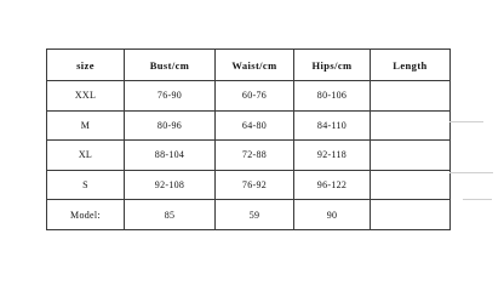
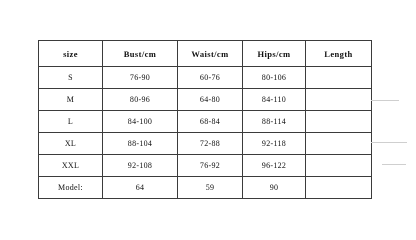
  size	Bust/cm	Waist/cm	Hips/cm	Length
- XXL	76-90	60-76	80-106
+ S	76-90	60-76	80-106
  M	80-96	64-80	84-110
+ L	84-100	68-84	88-114
  XL	88-104	72-88	92-118
- S	92-108	76-92	96-122
+ XXL	92-108	76-92	96-122
- Model:	85	59	90
+ Model:	64	59	90
